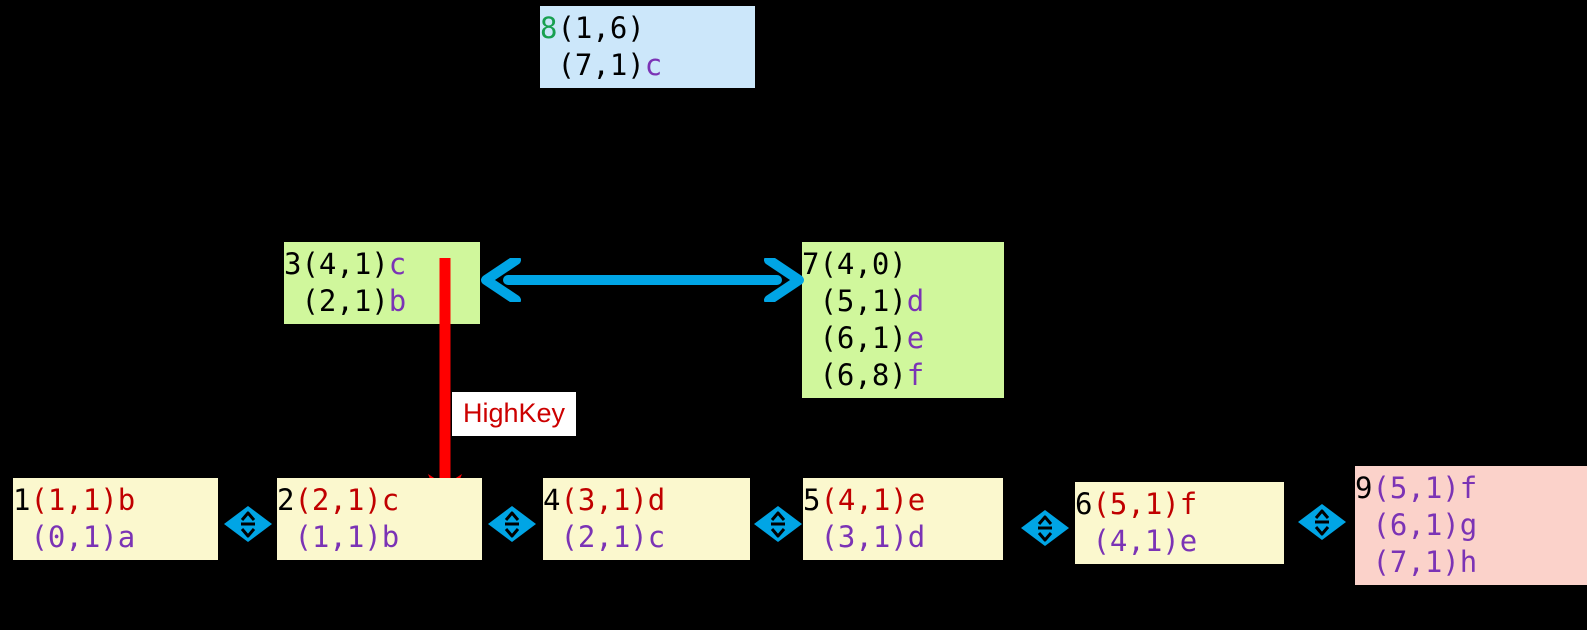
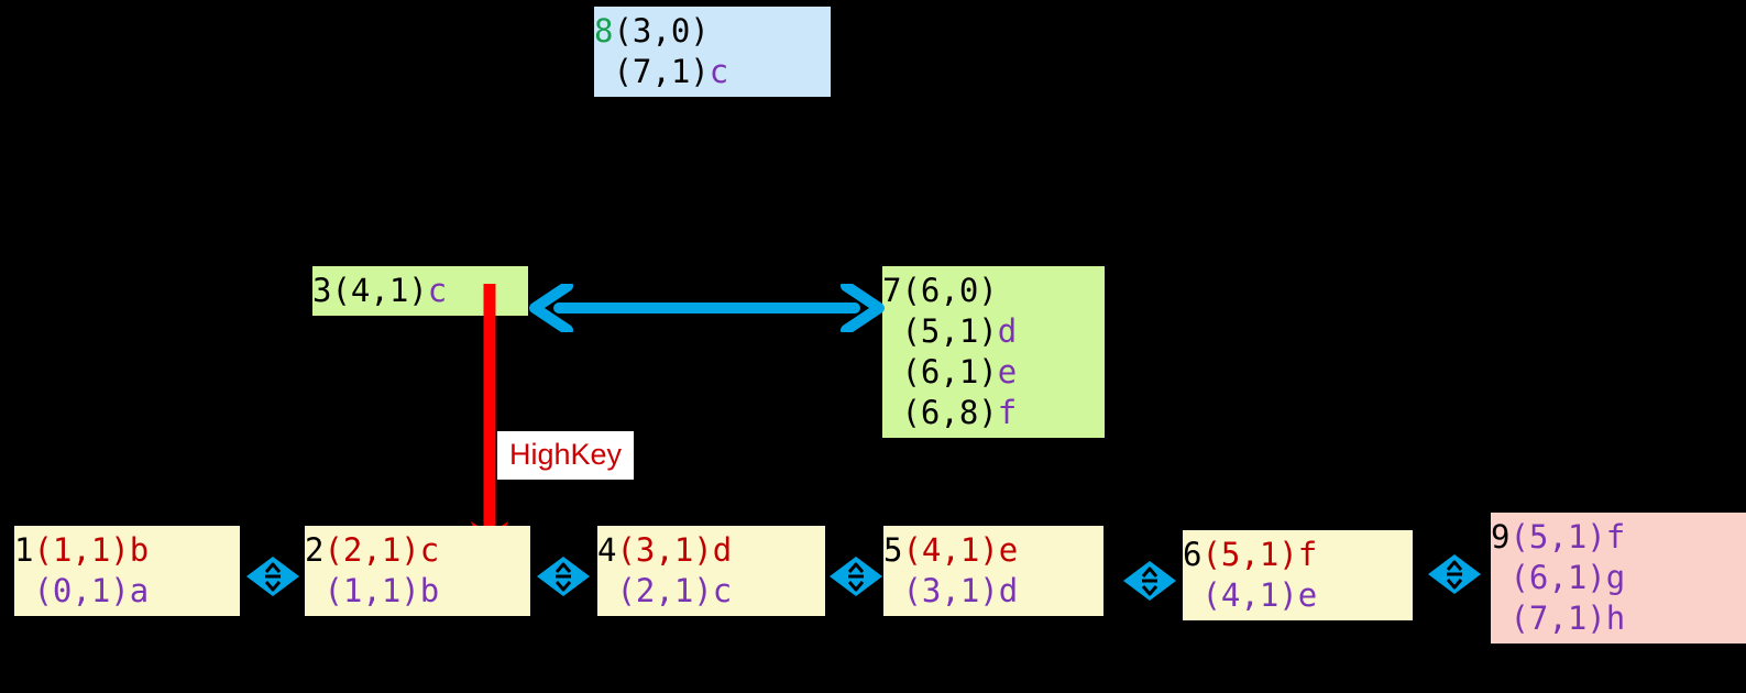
- 8(1,6)
+ 8(3,0)
  (7,1)c
  3(4,1)c
- (2,1)b
- 7(4,0)
+ 7(6,0)
  (5,1)d
  (6,1)e
  (6,8)f
  HighKey
  1(1,1)b
  (0,1)a
  2(2,1)c
  (1,1)b
  4(3,1)d
  (2,1)c
  5(4,1)e
  (3,1)d
  6(5,1)f
  (4,1)e
  9(5,1)f
  (6,1)g
  (7,1)h
